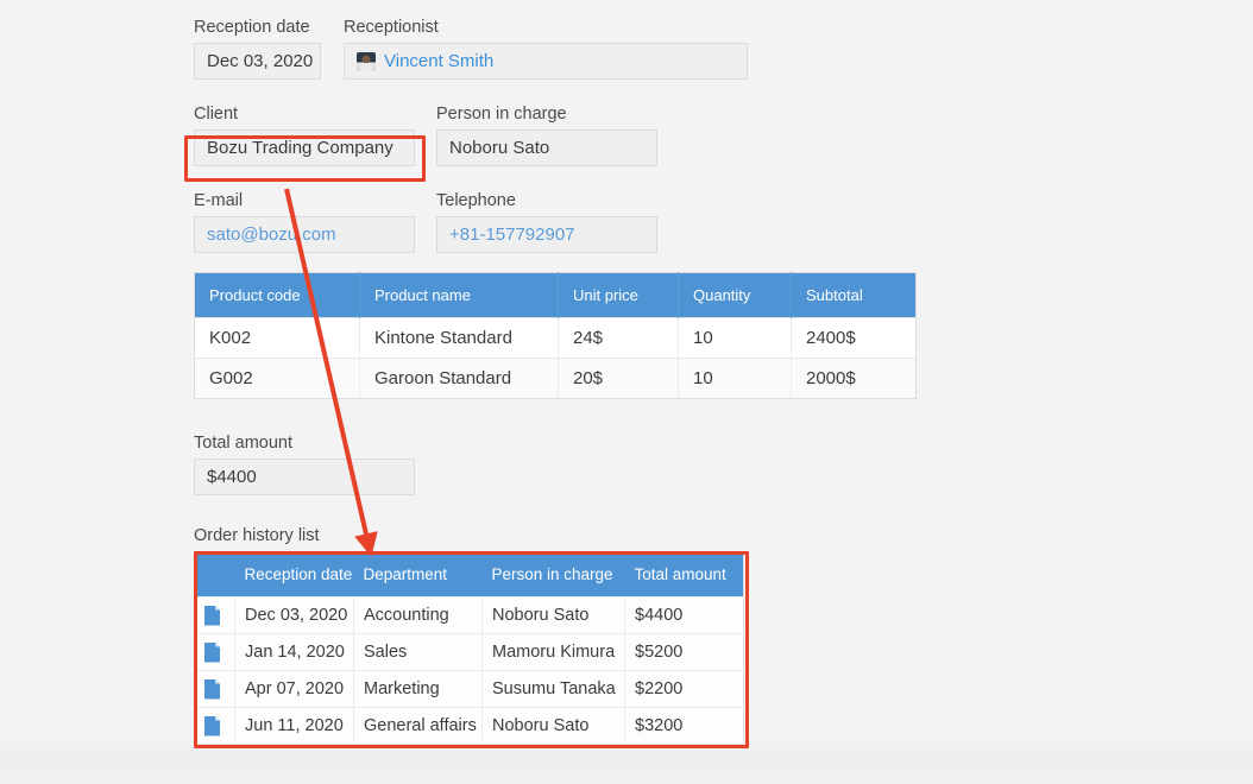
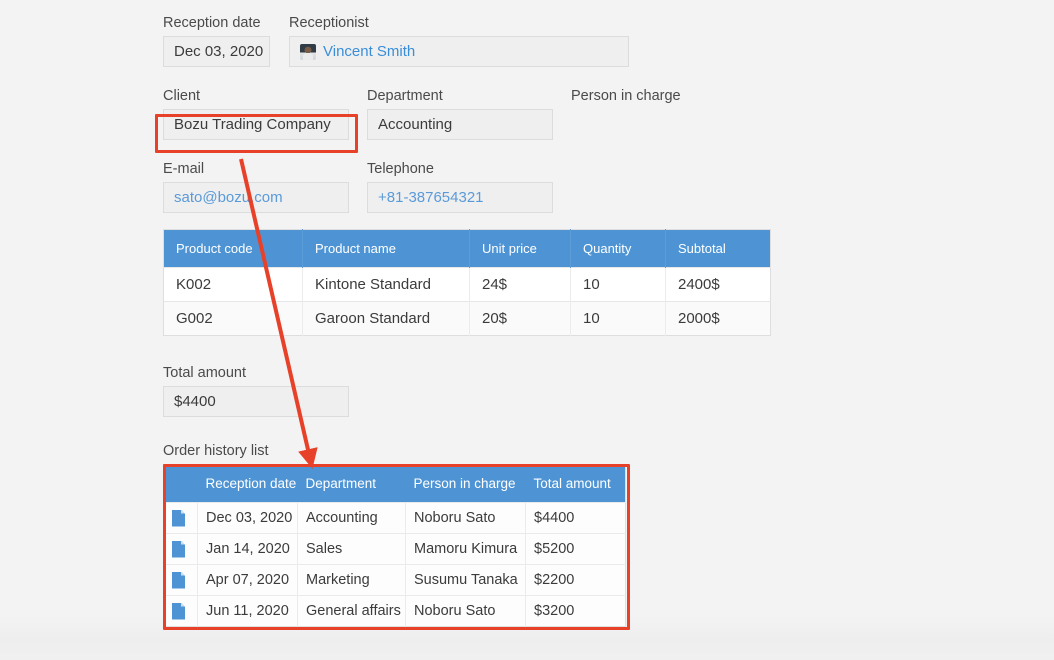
  Reception date
  Dec 03, 2020
  Receptionist
  Vincent Smith
  Client
  Bozu Trading Company
+ Department
+ Accounting
  Person in charge
- Noboru Sato
  E-mail
  sato@bozu.com
  Telephone
- +81-157792907
+ +81-387654321
  Product code	Product name	Unit price	Quantity	Subtotal
  K002	Kintone Standard	24$	10	2400$
  G002	Garoon Standard	20$	10	2000$
  Total amount
  $4400
  Order history list
  	Reception date	Department	Person in charge	Total amount
  	Dec 03, 2020	Accounting	Noboru Sato	$4400
  	Jan 14, 2020	Sales	Mamoru Kimura	$5200
  	Apr 07, 2020	Marketing	Susumu Tanaka	$2200
  	Jun 11, 2020	General affairs	Noboru Sato	$3200
